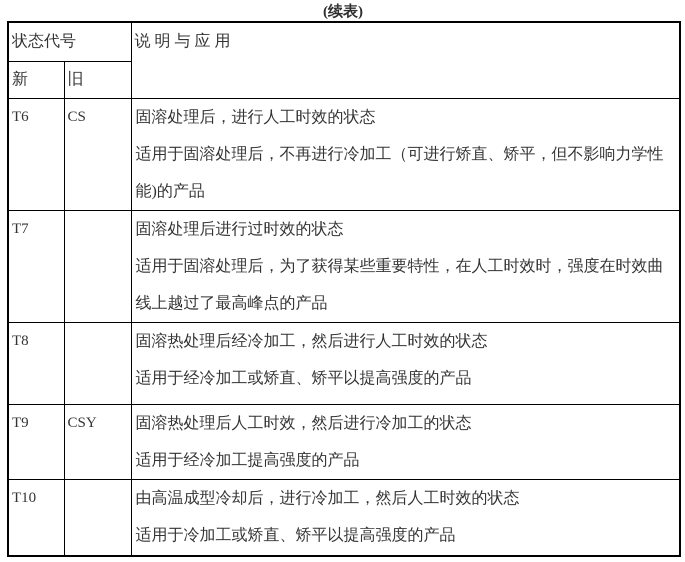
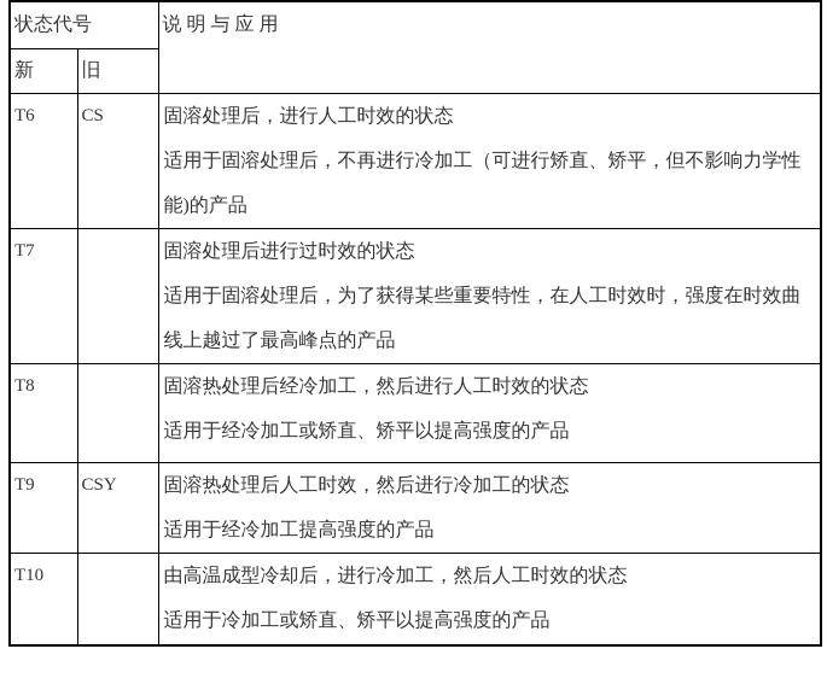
- (续表)
  状态代号	说 明 与 应 用
  新	旧
  T6	CS	固溶处理后，进行人工时效的状态 适用于固溶处理后，不再进行冷加工（可进行矫直、矫平，但不影响力学性能)的产品
  T7		固溶处理后进行过时效的状态 适用于固溶处理后，为了获得某些重要特性，在人工时效时，强度在时效曲线上越过了最高峰点的产品
  T8		固溶热处理后经冷加工，然后进行人工时效的状态 适用于经冷加工或矫直、矫平以提高强度的产品
  T9	CSY	固溶热处理后人工时效，然后进行冷加工的状态 适用于经冷加工提高强度的产品
  T10		由高温成型冷却后，进行冷加工，然后人工时效的状态 适用于冷加工或矫直、矫平以提高强度的产品
